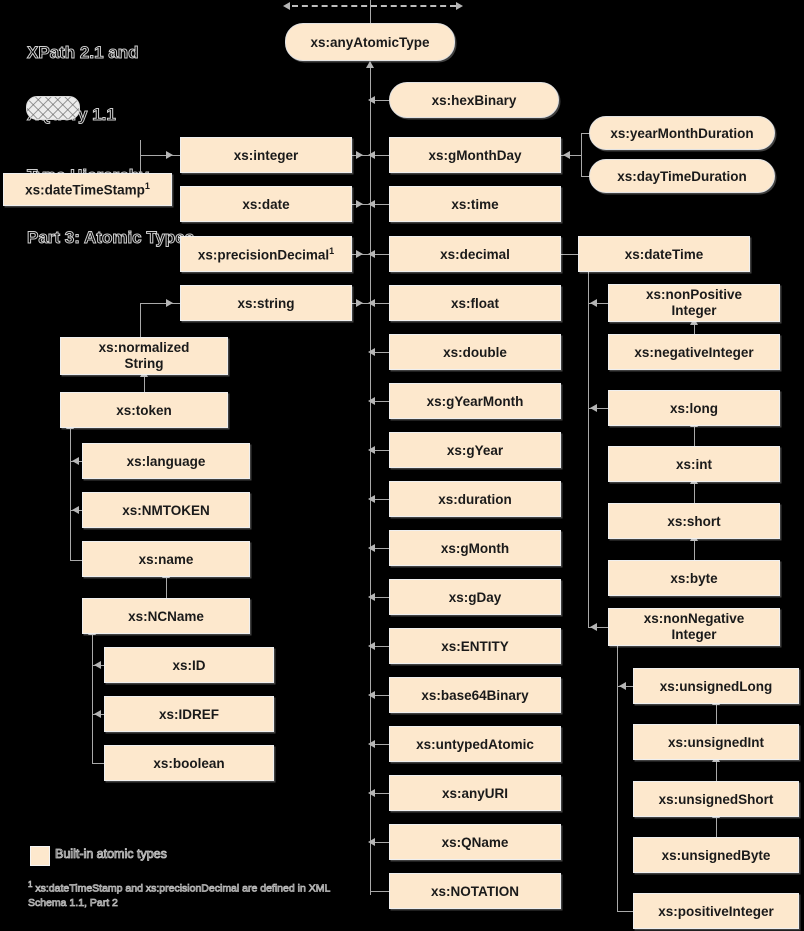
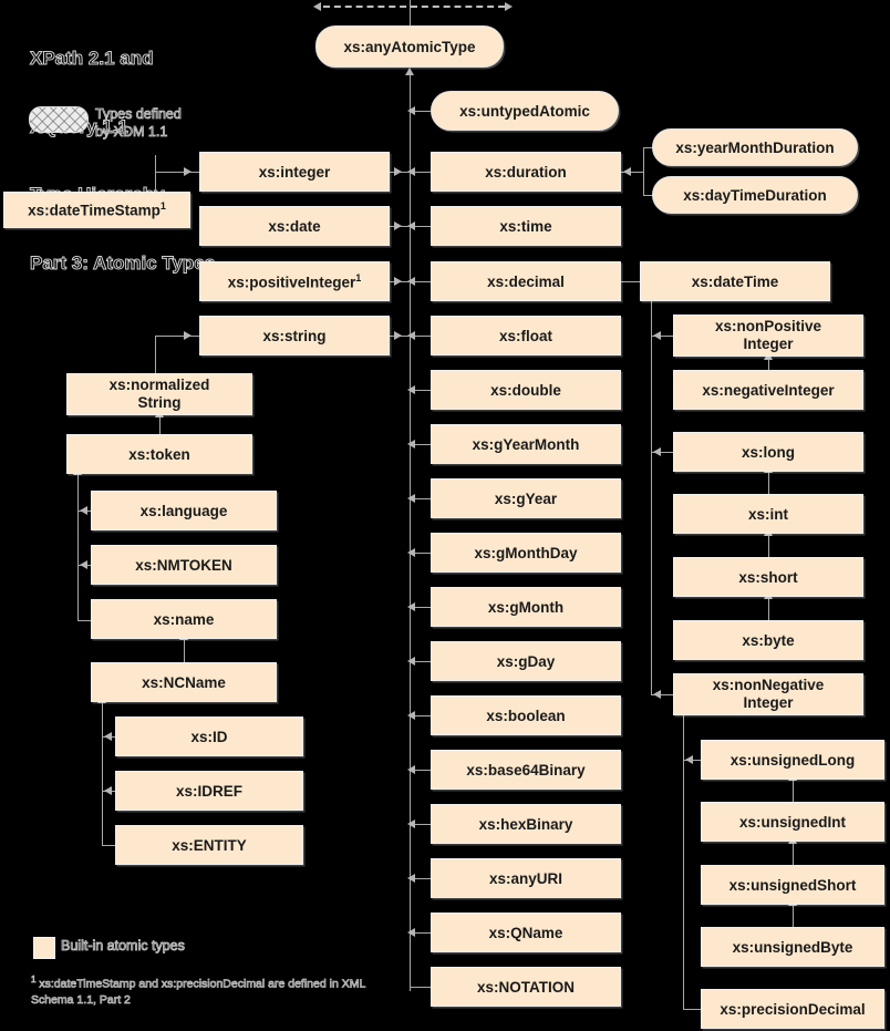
  XPath 2.1 and
  Part 3: Atomic Typ
+ Types defined
+ by XDM 1.1
  Built-in atomic types
  1 xs:dateTimeStamp and xs:precisionDecimal are defined in XML Schema 1.1, Part 2
  xs:anyAtomicType
- xs:hexBinary
+ xs:untypedAtomic
  xs:yearMonthDuration
  xs:dayTimeDuration
  xs:dateTimeStamp1
  xs:integer
  xs:date
- xs:precisionDecimal1
+ xs:positiveInteger1
  xs:string
- xs:gMonthDay
+ xs:duration
  xs:time
  xs:decimal
  xs:float
  xs:double
  xs:gYearMonth
  xs:gYear
- xs:duration
+ xs:gMonthDay
  xs:gMonth
  xs:gDay
- xs:ENTITY
+ xs:boolean
  xs:base64Binary
- xs:untypedAtomic
+ xs:hexBinary
  xs:anyURI
  xs:QName
  xs:NOTATION
  xs:dateTime
  xs:nonPositive
  Integer
  xs:negativeInteger
  xs:long
  xs:int
  xs:short
  xs:byte
  xs:nonNegative
  Integer
  xs:unsignedLong
  xs:unsignedInt
  xs:unsignedShort
  xs:unsignedByte
- xs:positiveInteger
+ xs:precisionDecimal
  xs:normalized
  String
  xs:token
  xs:language
  xs:NMTOKEN
  xs:name
  xs:NCName
  xs:ID
  xs:IDREF
- xs:boolean
+ xs:ENTITY
